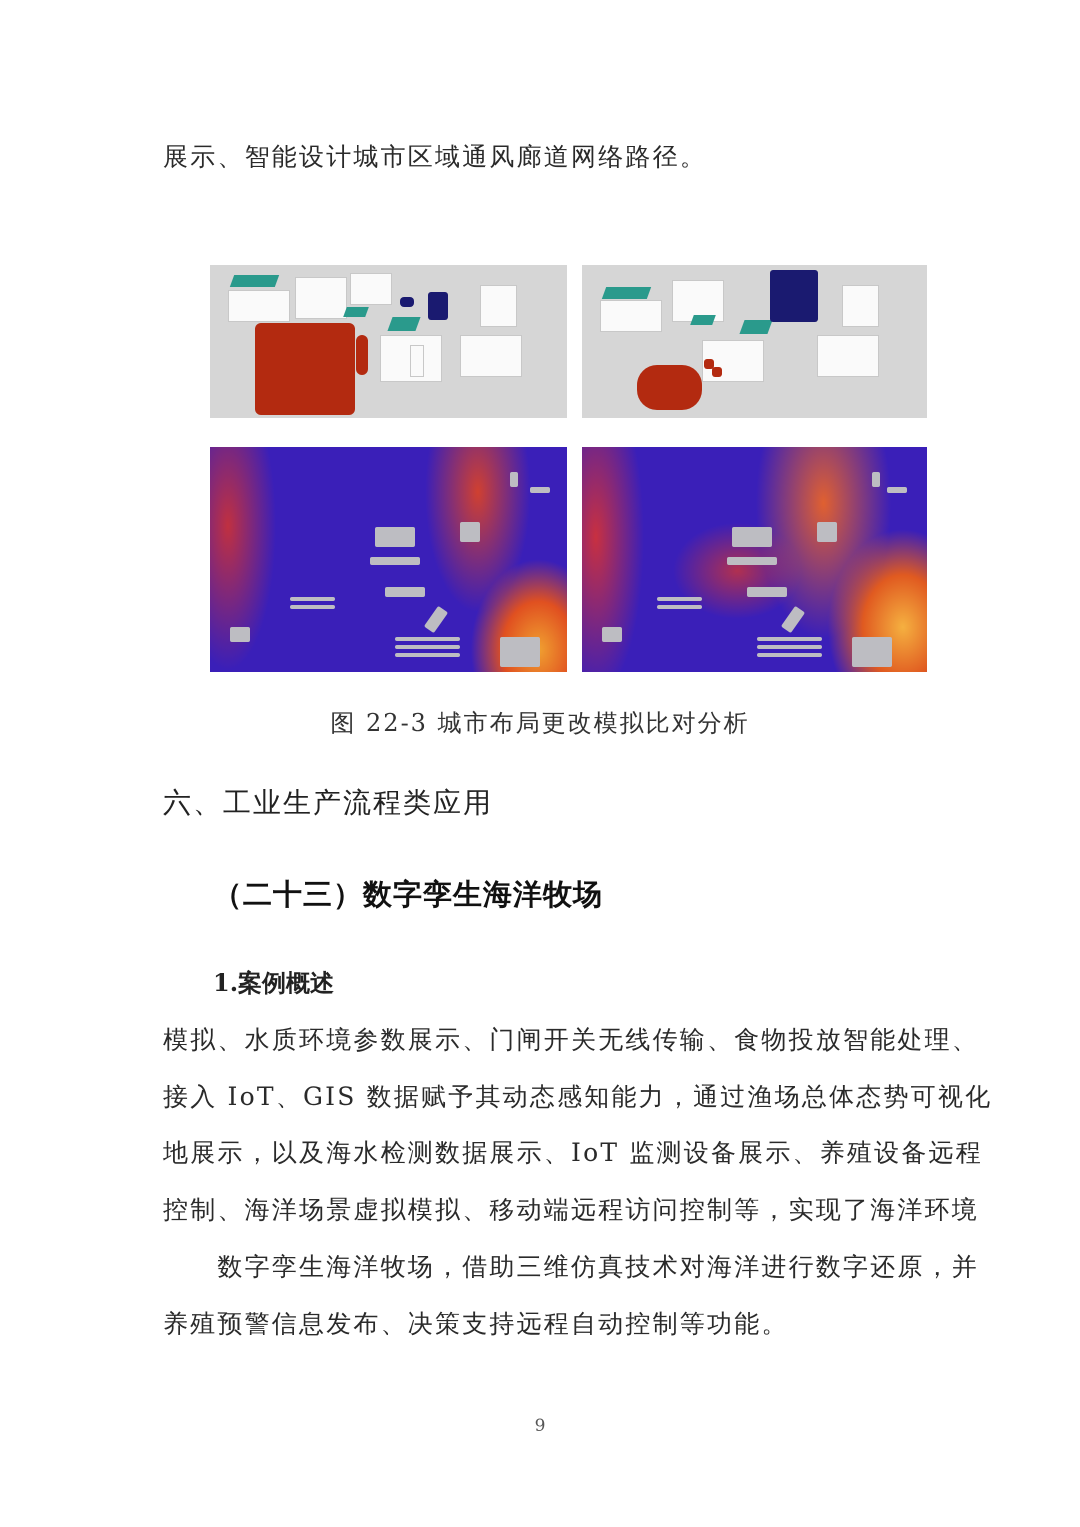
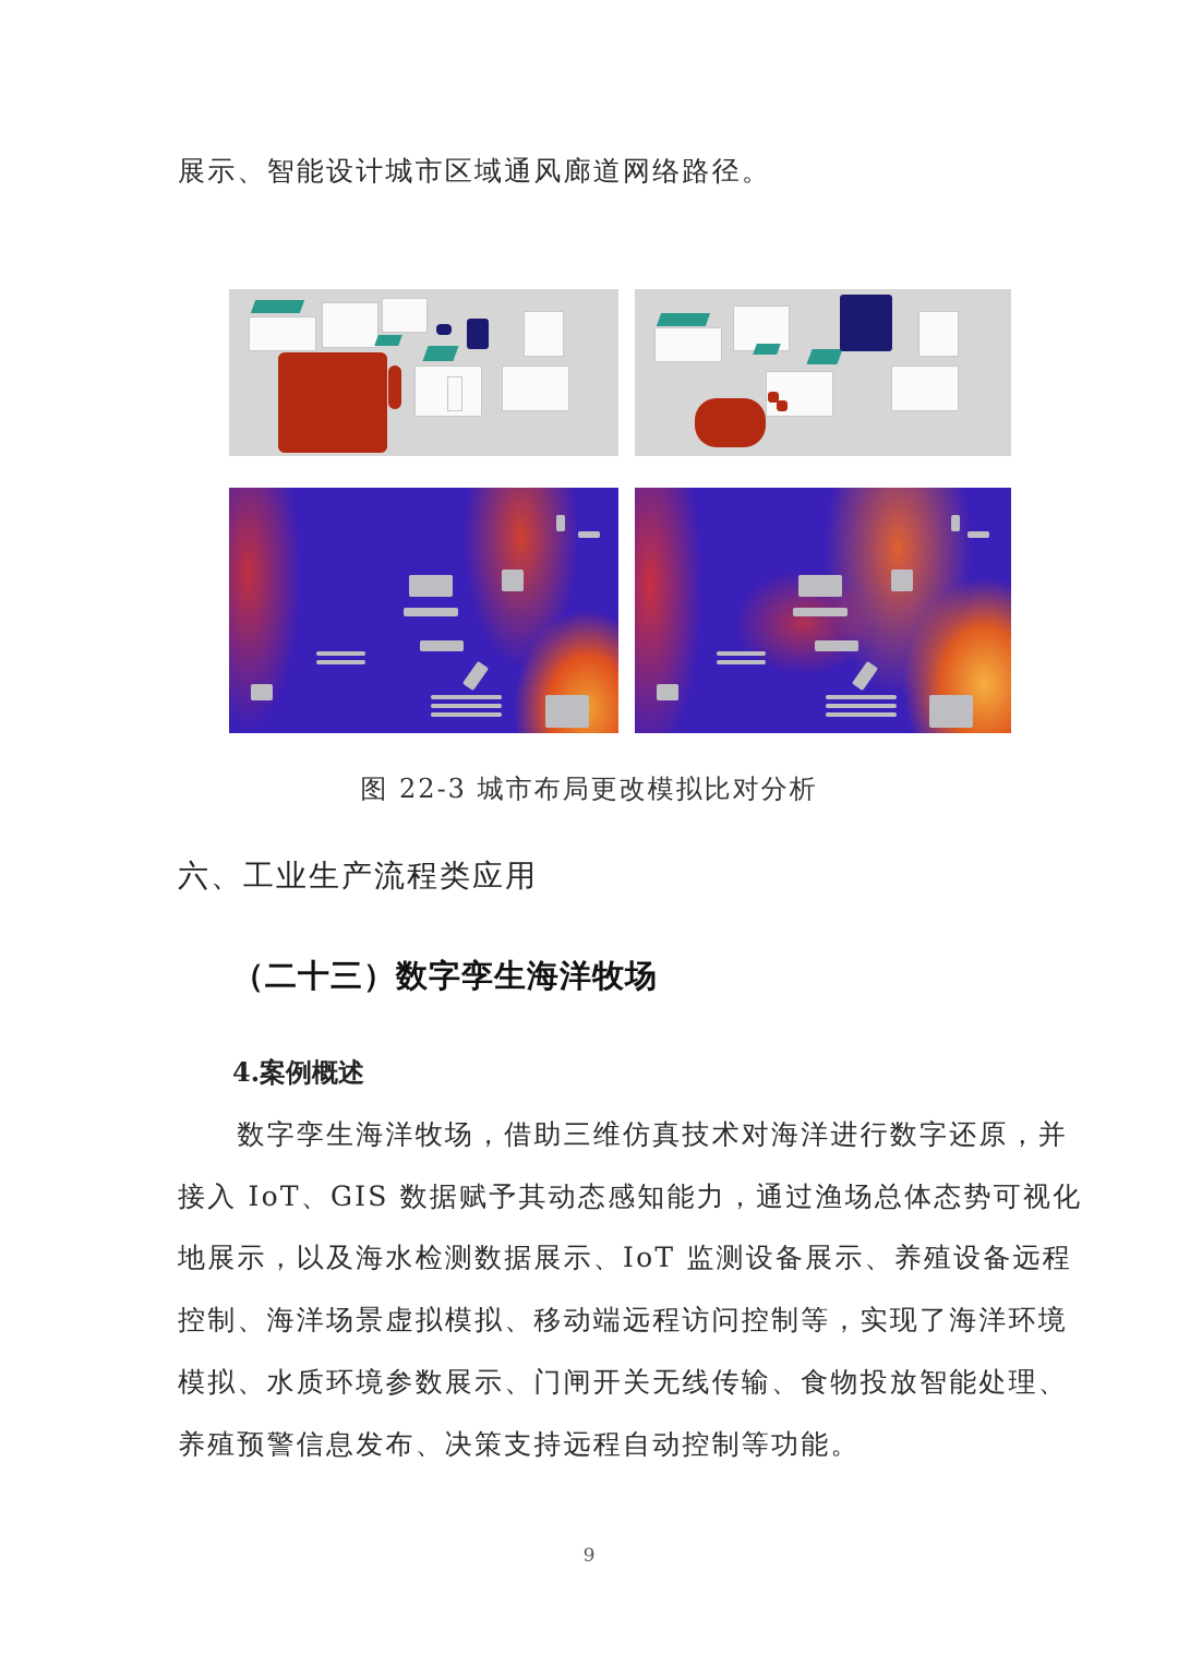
  展示、智能设计城市区域通风廊道网络路径。
  图 22-3 城市布局更改模拟比对分析
  六、工业生产流程类应用
  （二十三）数字孪生海洋牧场
- 1.案例概述
+ 4.案例概述
- 模拟、水质环境参数展示、门闸开关无线传输、食物投放智能处理、
+ 数字孪生海洋牧场，借助三维仿真技术对海洋进行数字还原，并
  接入 IoT、GIS 数据赋予其动态感知能力，通过渔场总体态势可视化
  地展示，以及海水检测数据展示、IoT 监测设备展示、养殖设备远程
  控制、海洋场景虚拟模拟、移动端远程访问控制等，实现了海洋环境
- 数字孪生海洋牧场，借助三维仿真技术对海洋进行数字还原，并
+ 模拟、水质环境参数展示、门闸开关无线传输、食物投放智能处理、
  养殖预警信息发布、决策支持远程自动控制等功能。
  9
